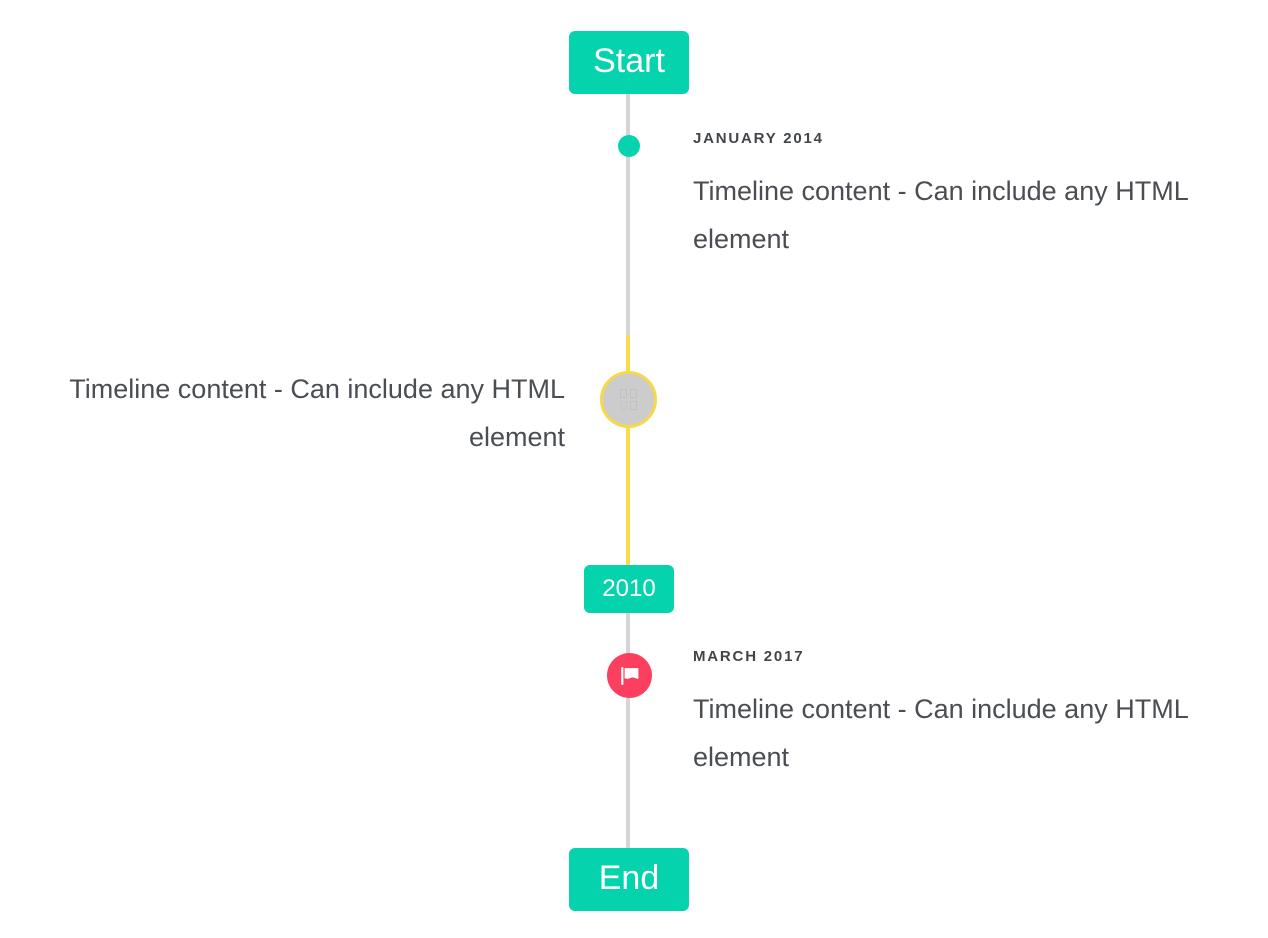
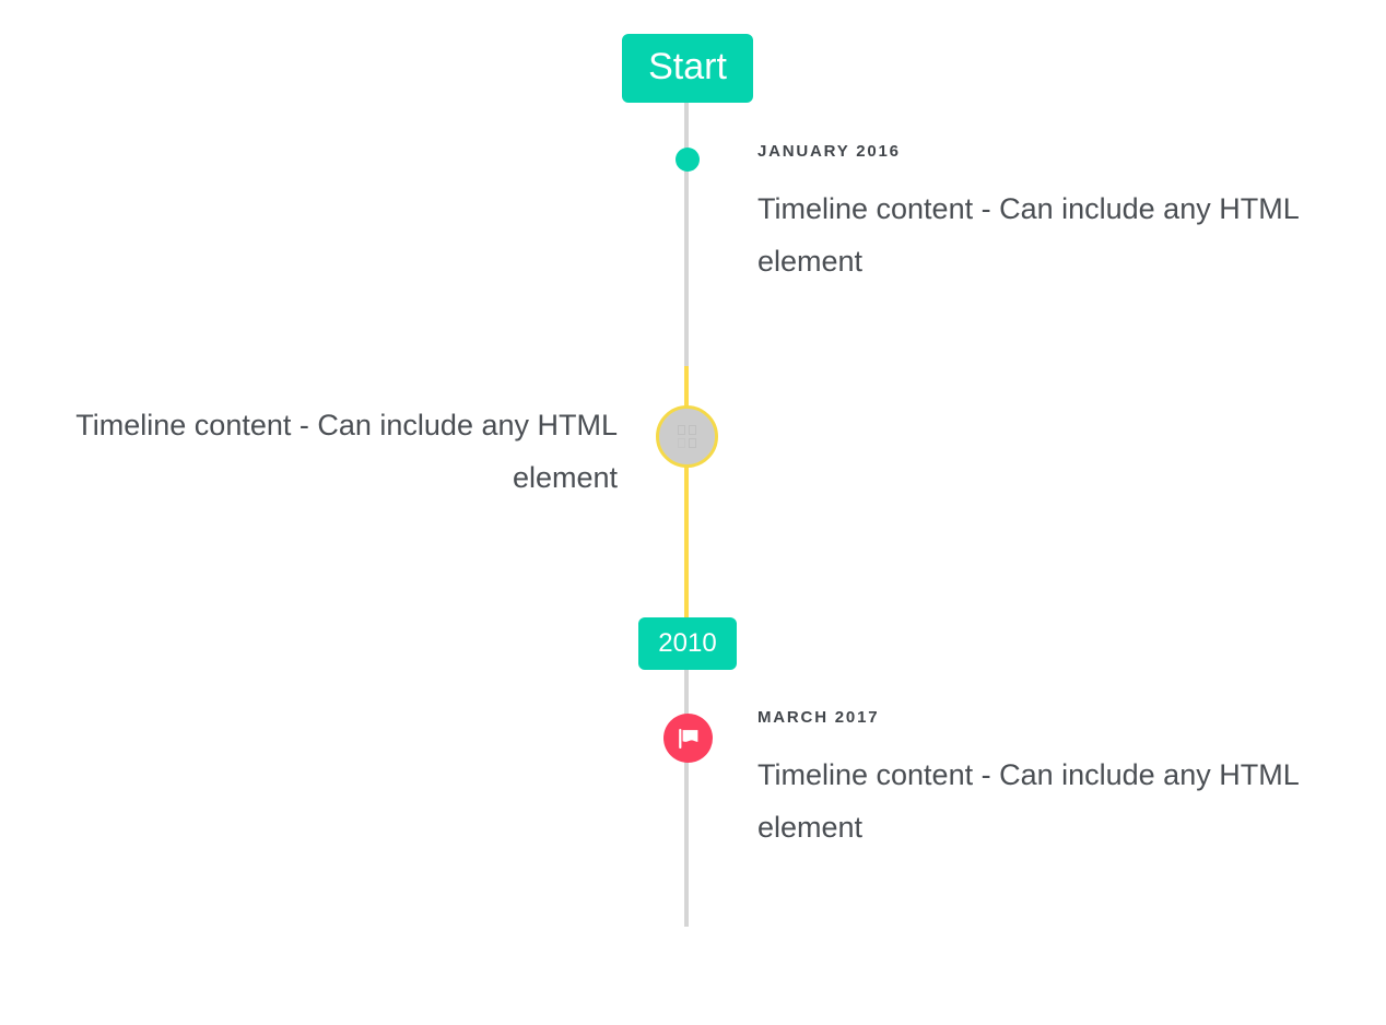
  Start
- JANUARY 2014
+ JANUARY 2016
  Timeline content - Can include any HTML element
  Timeline content - Can include any HTML element
  2010
  MARCH 2017
  Timeline content - Can include any HTML element
- End
